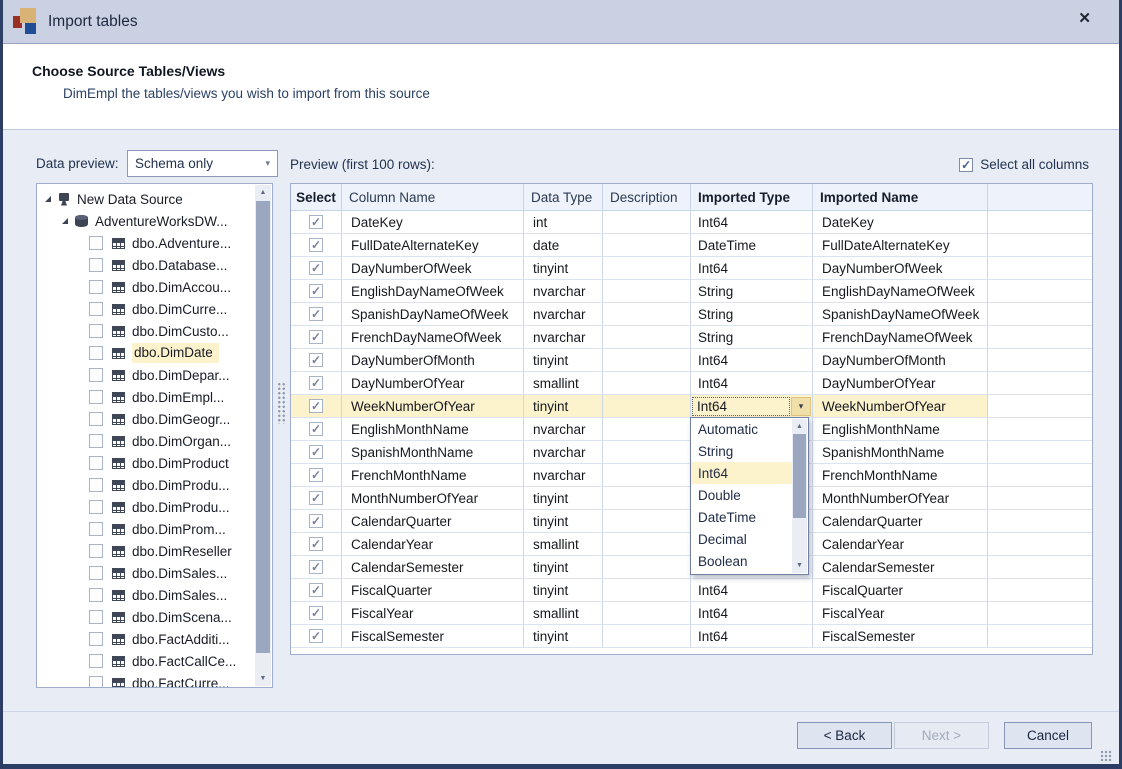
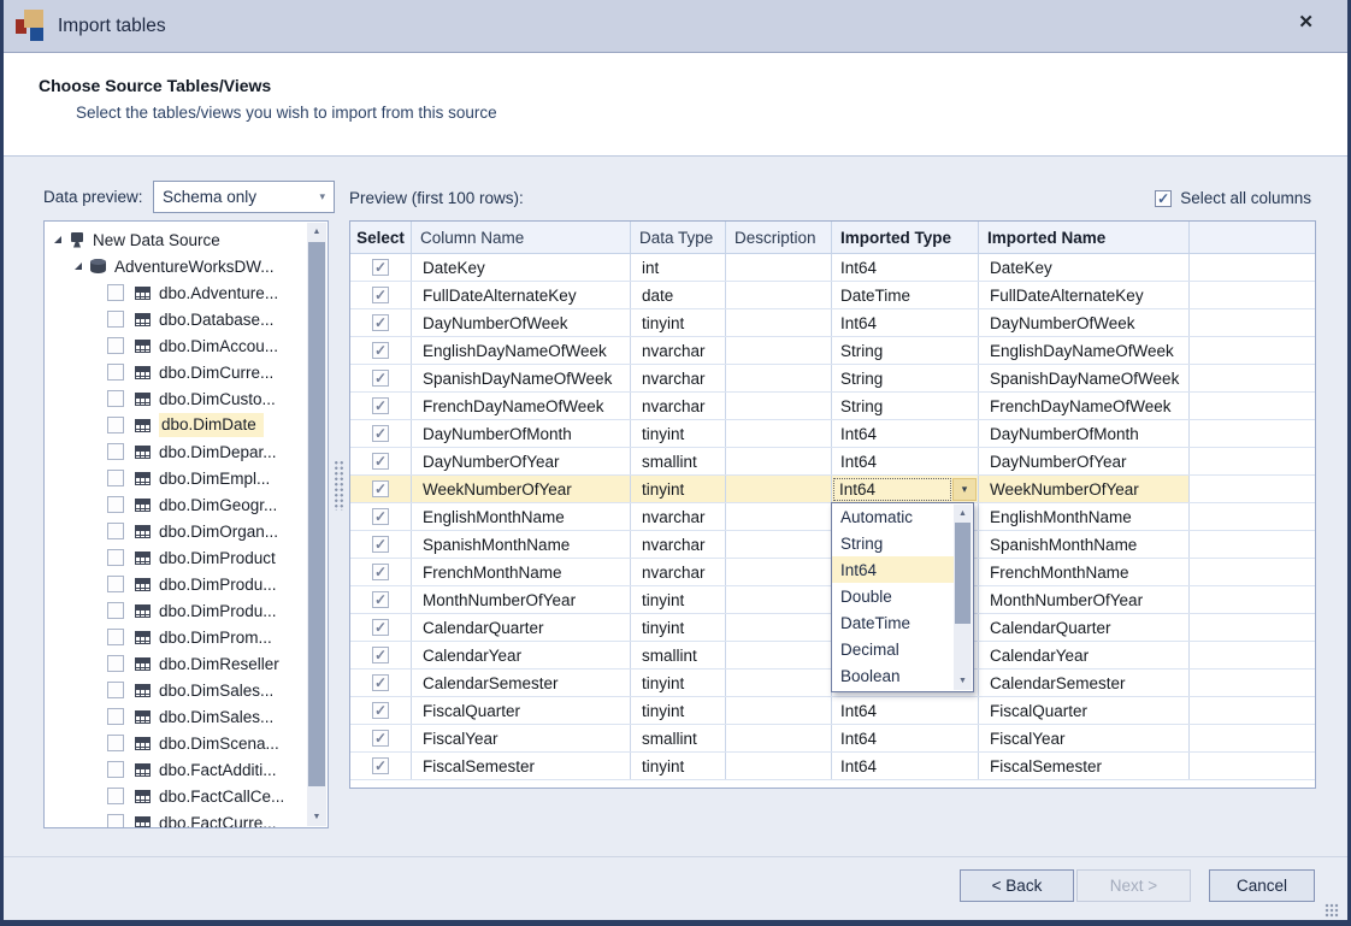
  Import tables
  ✕
  Choose Source Tables/Views
- DimEmpl the tables/views you wish to import from this source
+ Select the tables/views you wish to import from this source
  Data preview:
  Schema only
  ▾
  New Data Source
  AdventureWorksDW...
  dbo.Adventure...
  dbo.Database...
  dbo.DimAccou...
  dbo.DimCurre...
  dbo.DimCusto...
  dbo.DimDate
  dbo.DimDepar...
  dbo.DimEmpl...
  dbo.DimGeogr...
  dbo.DimOrgan...
  dbo.DimProduct
  dbo.DimProdu...
  dbo.DimProdu...
  dbo.DimProm...
  dbo.DimReseller
  dbo.DimSales...
  dbo.DimSales...
  dbo.DimScena...
  dbo.FactAdditi...
  dbo.FactCallCe...
  dbo.FactCurre...
  Preview (first 100 rows):
  ✓
  Select all columns
  Select
  Column Name
  Data Type
  Description
  Imported Type
  Imported Name
  ✓
  DateKey
  int
  Int64
  DateKey
  ✓
  FullDateAlternateKey
  date
  DateTime
  FullDateAlternateKey
  ✓
  DayNumberOfWeek
  tinyint
  Int64
  DayNumberOfWeek
  ✓
  EnglishDayNameOfWeek
  nvarchar
  String
  EnglishDayNameOfWeek
  ✓
  SpanishDayNameOfWeek
  nvarchar
  String
  SpanishDayNameOfWeek
  ✓
  FrenchDayNameOfWeek
  nvarchar
  String
  FrenchDayNameOfWeek
  ✓
  DayNumberOfMonth
  tinyint
  Int64
  DayNumberOfMonth
  ✓
  DayNumberOfYear
  smallint
  Int64
  DayNumberOfYear
  ✓
  WeekNumberOfYear
  tinyint
  Int64
  ▾
  WeekNumberOfYear
  ✓
  EnglishMonthName
  nvarchar
  EnglishMonthName
  ✓
  SpanishMonthName
  nvarchar
  SpanishMonthName
  ✓
  FrenchMonthName
  nvarchar
  FrenchMonthName
  ✓
  MonthNumberOfYear
  tinyint
  MonthNumberOfYear
  ✓
  CalendarQuarter
  tinyint
  CalendarQuarter
  ✓
  CalendarYear
  smallint
  CalendarYear
  ✓
  CalendarSemester
  tinyint
  CalendarSemester
  ✓
  FiscalQuarter
  tinyint
  Int64
  FiscalQuarter
  ✓
  FiscalYear
  smallint
  Int64
  FiscalYear
  ✓
  FiscalSemester
  tinyint
  Int64
  FiscalSemester
  Automatic
  String
  Int64
  Double
  DateTime
  Decimal
  Boolean
  < Back
  Next >
  Cancel
